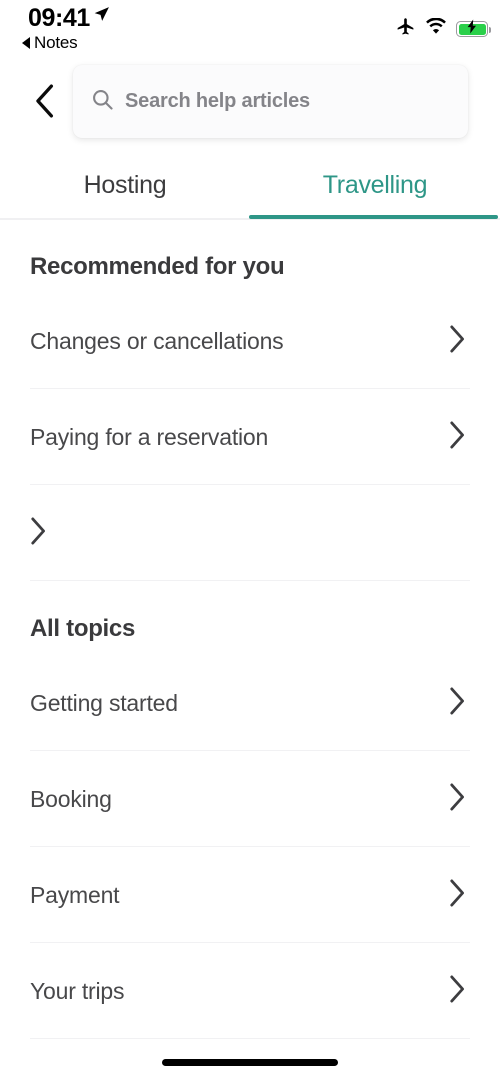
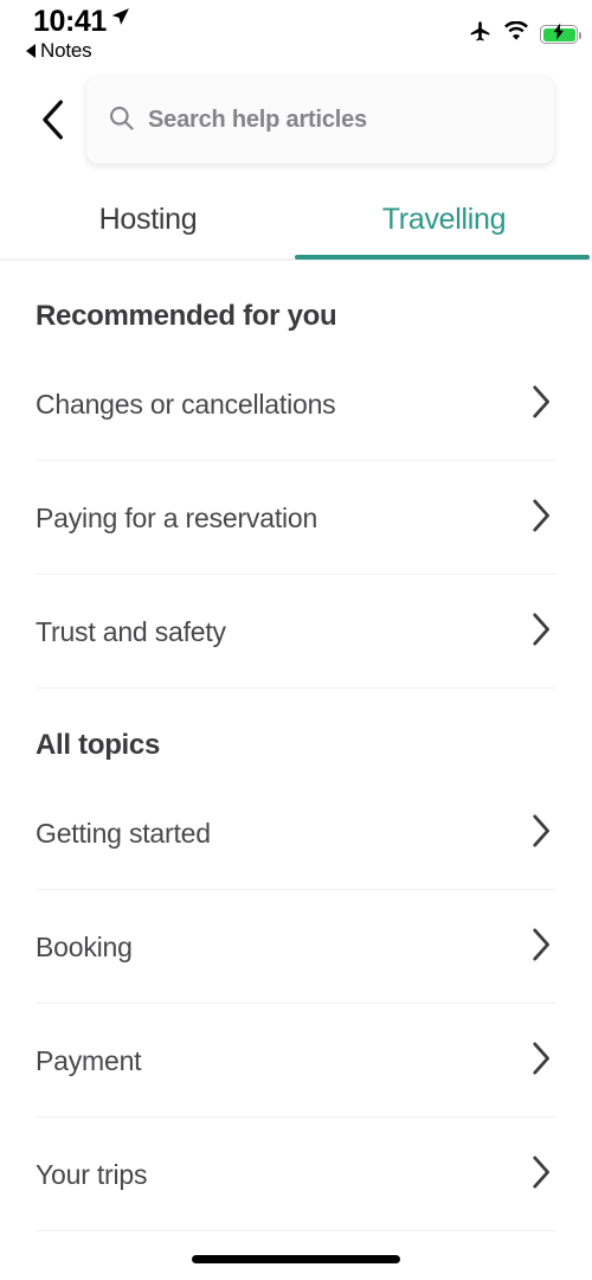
- 09:41
+ 10:41
  Notes
  Search help articles
  Hosting
  Travelling
  Recommended for you
  Changes or cancellations
  Paying for a reservation
+ Trust and safety
  All topics
  Getting started
  Booking
  Payment
  Your trips
